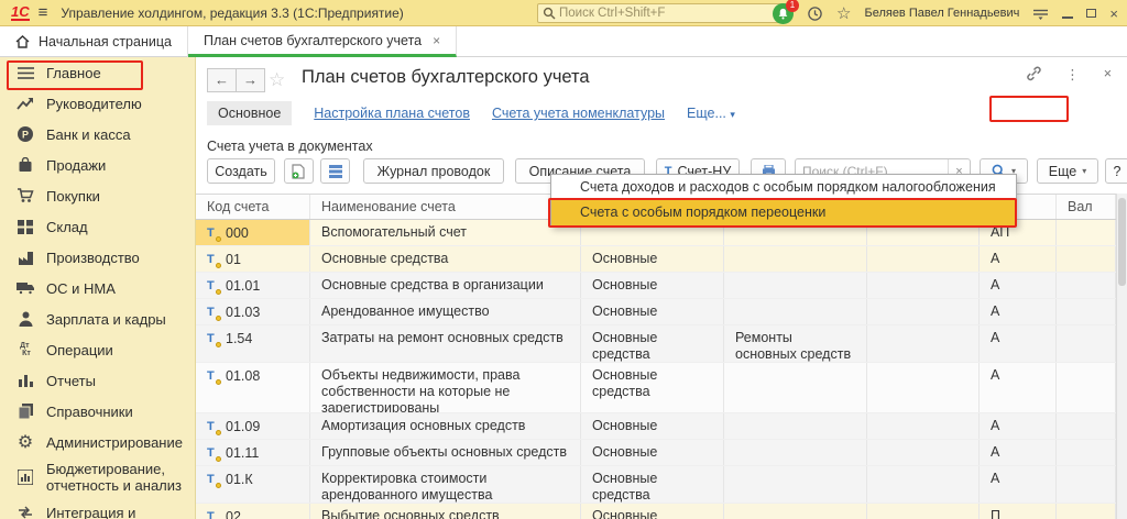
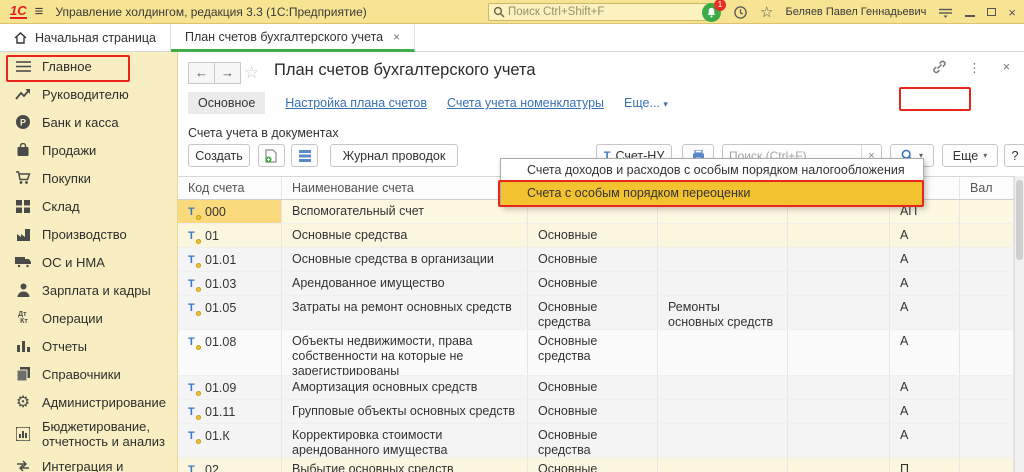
  1С
  ≡
  Управление холдингом, редакция 3.3 (1С:Предприятие)
  Поиск Ctrl+Shift+F
  1
  ☆
  Беляев Павел Геннадьевич
  ×
  Начальная страница
  План счетов бухгалтерского учета
  ×
  Главное
  Руководителю
  Р
  Банк и касса
  Продажи
  Покупки
  Склад
  Производство
  ОС и НМА
  Зарплата и кадры
  Операции
  Отчеты
  Справочники
  ⚙
  Администрирование
  Бюджетирование, отчетность и анализ
  Интеграция и
  ←
  →
  ☆
  План счетов бухгалтерского учета
  ⋮
  ×
  Основное
  Настройка плана счетов
  Счета учета номенклатуры
  Еще... ▾
  Счета учета в документах
  Создать
  Журнал проводок
- Описание счета
  Т
  Счет-НУ
  Поиск (Ctrl+F)
  ×
  ▾
  Еще
  ▾
  ?
  Код счета
  Наименование счета
  Вал
  Т
  000
  Вспомогательный счет
  АП
  Т
  01
  Основные средства
  А
  Т
  01.01
  Основные средства в организации
  А
  Т
  01.03
  Арендованное имущество
  А
  Т
- 1.54
+ 01.05
  Затраты на ремонт основных средств
  Основные средства
  Ремонты основных средств
  А
  Т
  01.08
  Объекты недвижимости, права собственности на которые не зарегистрированы
  Основные средства
  А
  Т
  01.09
  Амортизация основных средств
  А
  Т
  01.11
  Групповые объекты основных средств
  А
  Т
  01.К
  Корректировка стоимости арендованного имущества
  Основные средства
  А
  Т
  02
  Выбытие основных средств
  П
  Счета доходов и расходов с особым порядком налогообложения
  Счета с особым порядком переоценки
